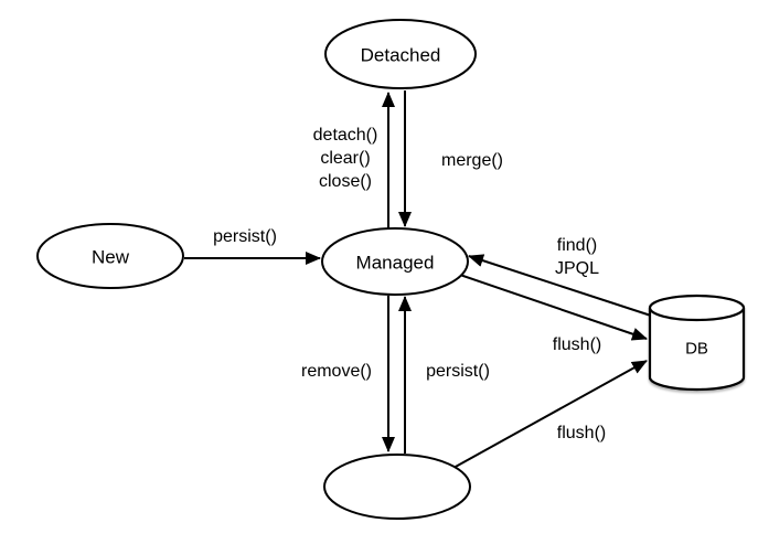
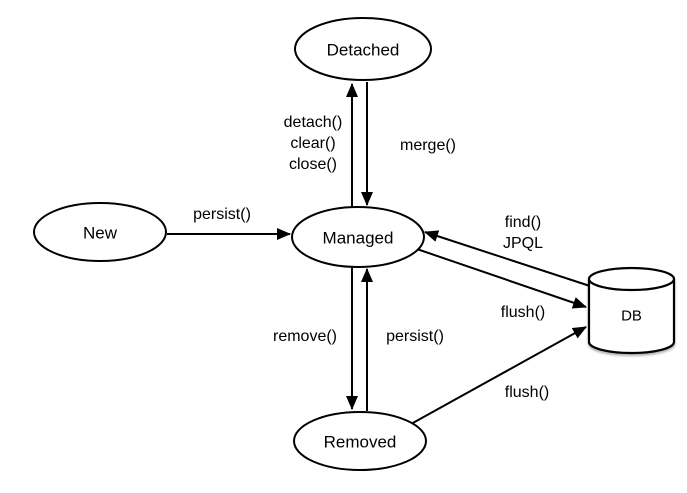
  Detached
  Managed
  New
+ Removed
  DB
  persist()
  detach()
  clear()
  close()
  merge()
  find()
  JPQL
  flush()
  remove()
  persist()
  flush()
